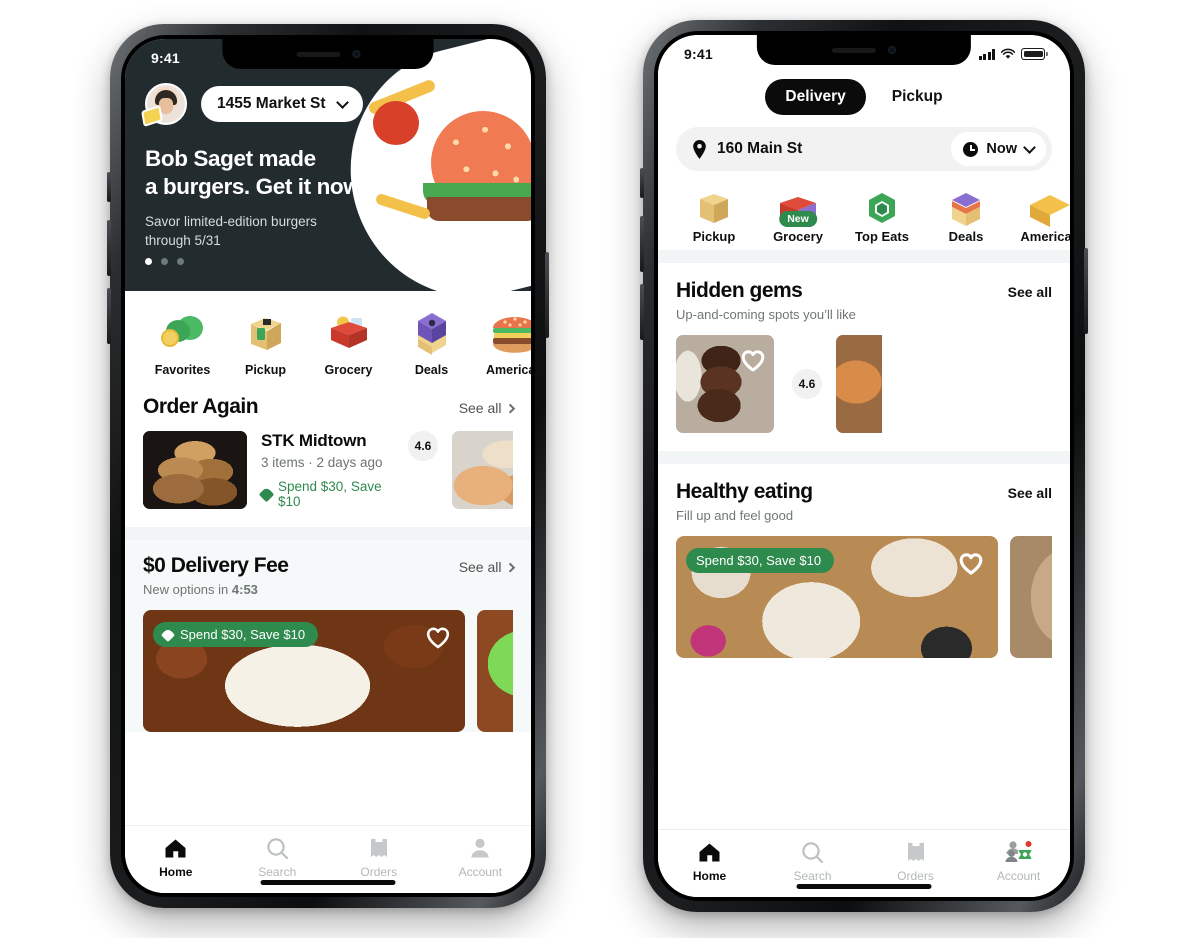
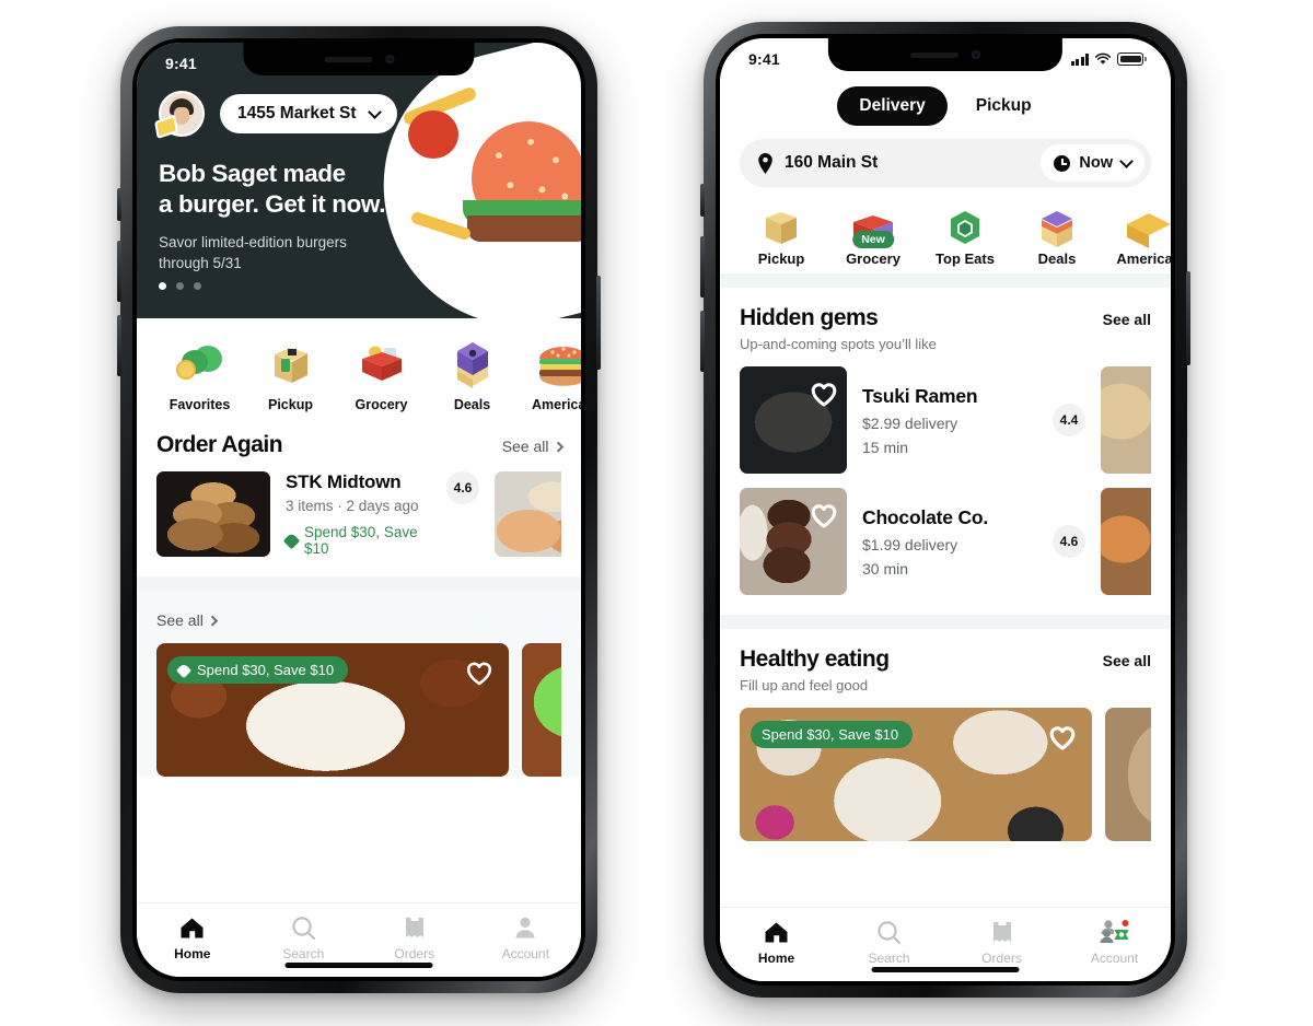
  9:41
  1455 Market St
  Bob Saget made
- a burgers. Get it now.
+ a burger. Get it now.
  Savor limited-edition burgers
  through 5/31
  Favorites
  Pickup
  Grocery
  Deals
  Americ
  Order Again
  See all
  STK Midtown
  3 items · 2 days ago
  Spend $30, Save $10
  4.6
- $0 Delivery Fee
- New options in 4:53
  See all
  Spend $30, Save $10
  Home
  Search
  Orders
  Account
  9:41
  Delivery
  Pickup
  160 Main St
  Now
  Pickup
  New
  Grocery
  Top Eats
  Deals
  America
  Hidden gems
  Up-and-coming spots you’ll like
  See all
+ Tsuki Ramen
+ $2.99 delivery
+ 15 min
+ 4.4
+ Chocolate Co.
+ $1.99 delivery
+ 30 min
  4.6
  Healthy eating
  Fill up and feel good
  See all
  Spend $30, Save $10
  Home
  Search
  Orders
  Account
